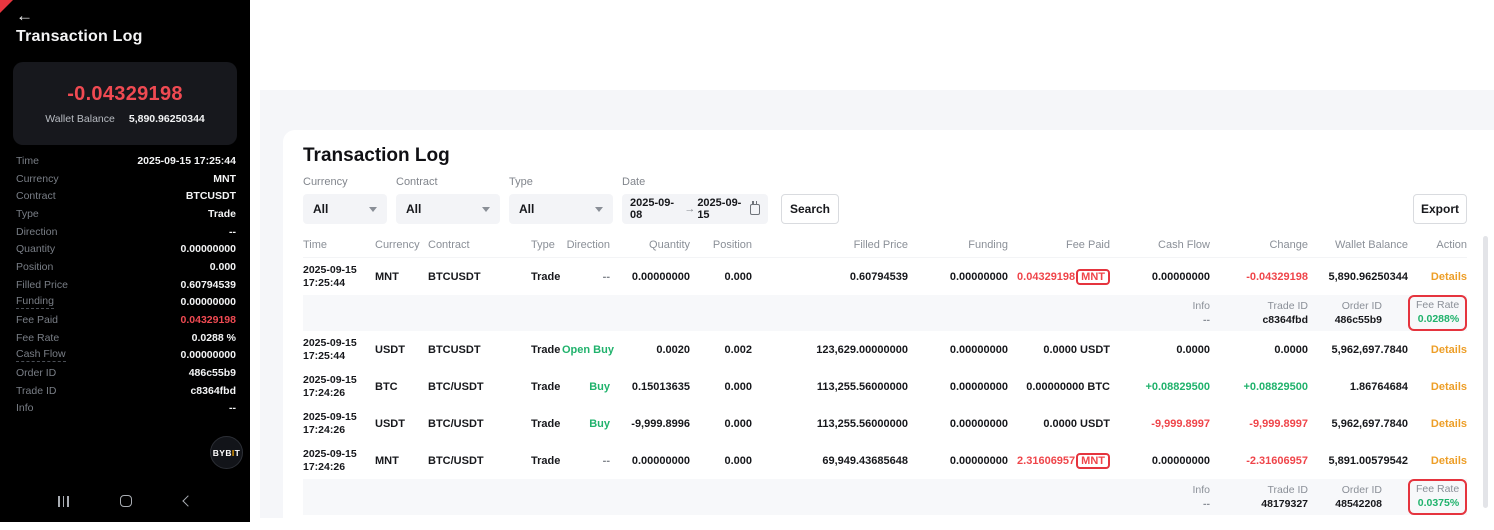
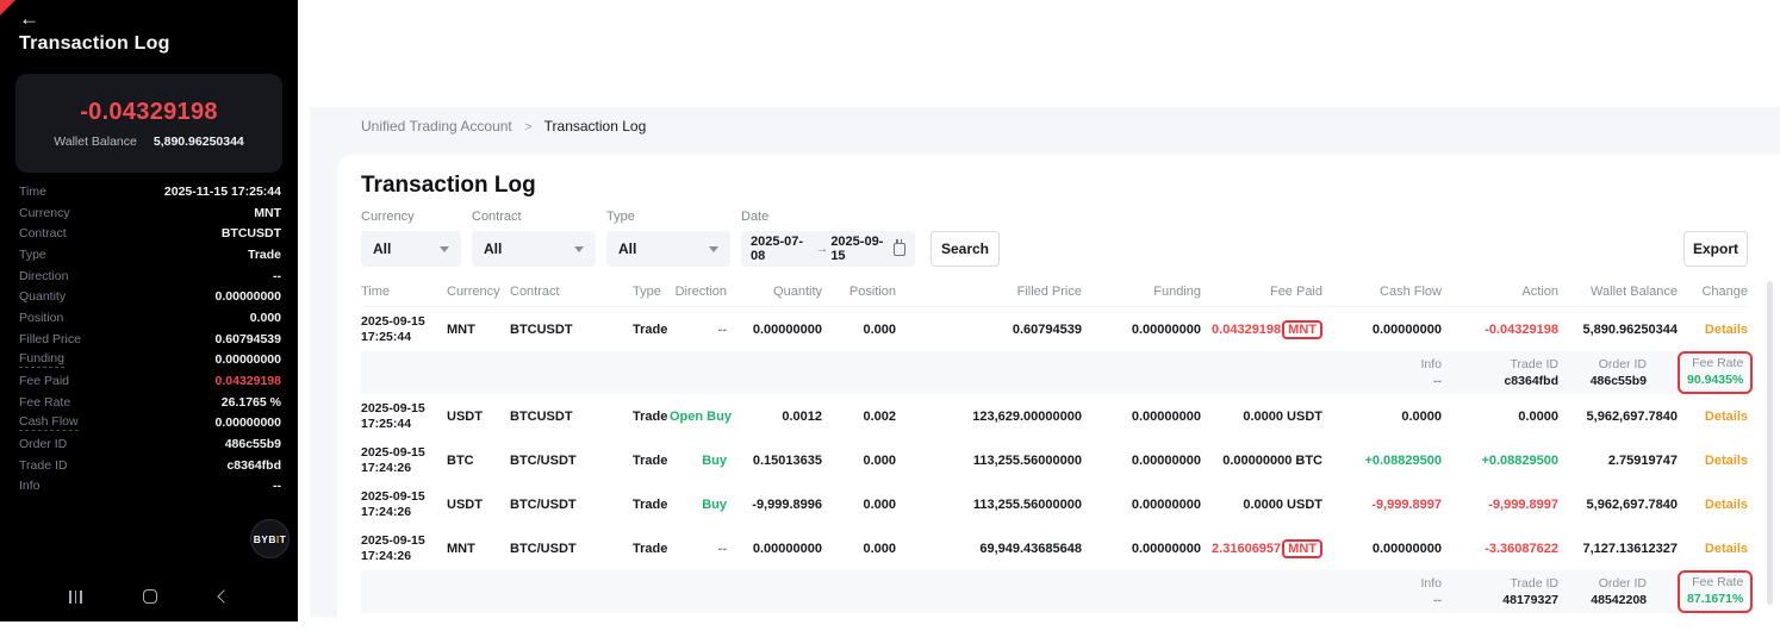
  ←
  Transaction Log
  -0.04329198
  Wallet Balance
  5,890.96250344
  Time
- 2025-09-15 17:25:44
+ 2025-11-15 17:25:44
  Currency
  MNT
  Contract
  BTCUSDT
  Type
  Trade
  Direction
  --
  Quantity
  0.00000000
  Position
  0.000
  Filled Price
  0.60794539
  Funding
  0.00000000
  Fee Paid
  0.04329198
  Fee Rate
- 0.0288 %
+ 26.1765 %
  Cash Flow
  0.00000000
  Order ID
  486c55b9
  Trade ID
  c8364fbd
  Info
  --
  BYB
  I
  T
+ Unified Trading Account > Transaction Log
  Transaction Log
  Currency
  All
  Contract
  All
  Type
  All
  Date
- 2025-09-08
+ 2025-07-08
  →
  2025-09-15
  Search
  Export
  Time
  Currency
  Contract
  Type
  Direction
  Quantity
  Position
  Filled Price
  Funding
  Fee Paid
  Cash Flow
- Change
+ Action
  Wallet Balance
- Action
+ Change
  2025-09-15
  17:25:44
  MNT
  BTCUSDT
  Trade
  --
  0.00000000
  0.000
  0.60794539
  0.00000000
  0.04329198 MNT
  0.00000000
  -0.04329198
  5,890.96250344
  Details
  Info
  --
  Trade ID
  c8364fbd
  Order ID
  486c55b9
  Fee Rate
- 0.0288%
+ 90.9435%
  2025-09-15
  17:25:44
  USDT
  BTCUSDT
  Trade
  Open Bu
- 0.0020
+ 0.0012
  0.002
  123,629.00000000
  0.00000000
  0.0000 USDT
  0.0000
  0.0000
  5,962,697.7840
  Details
  2025-09-15
  17:24:26
  BTC
  BTC/USDT
  Trade
  Buy
  0.15013635
  0.000
  113,255.56000000
  0.00000000
  0.00000000 BTC
  +0.08829500
  +0.08829500
- 1.86764684
+ 2.75919747
  Details
  2025-09-15
  17:24:26
  USDT
  BTC/USDT
  Trade
  Buy
  -9,999.8996
  0.000
  113,255.56000000
  0.00000000
  0.0000 USDT
  -9,999.8997
  -9,999.8997
  5,962,697.7840
  Details
  2025-09-15
  17:24:26
  MNT
  BTC/USDT
  Trade
  --
  0.00000000
  0.000
  69,949.43685648
  0.00000000
  2.31606957 MNT
  0.00000000
- -2.31606957
+ -3.36087622
- 5,891.00579542
+ 7,127.13612327
  Details
  Info
  --
  Trade ID
  48179327
  Order ID
  48542208
  Fee Rate
- 0.0375%
+ 87.1671%
